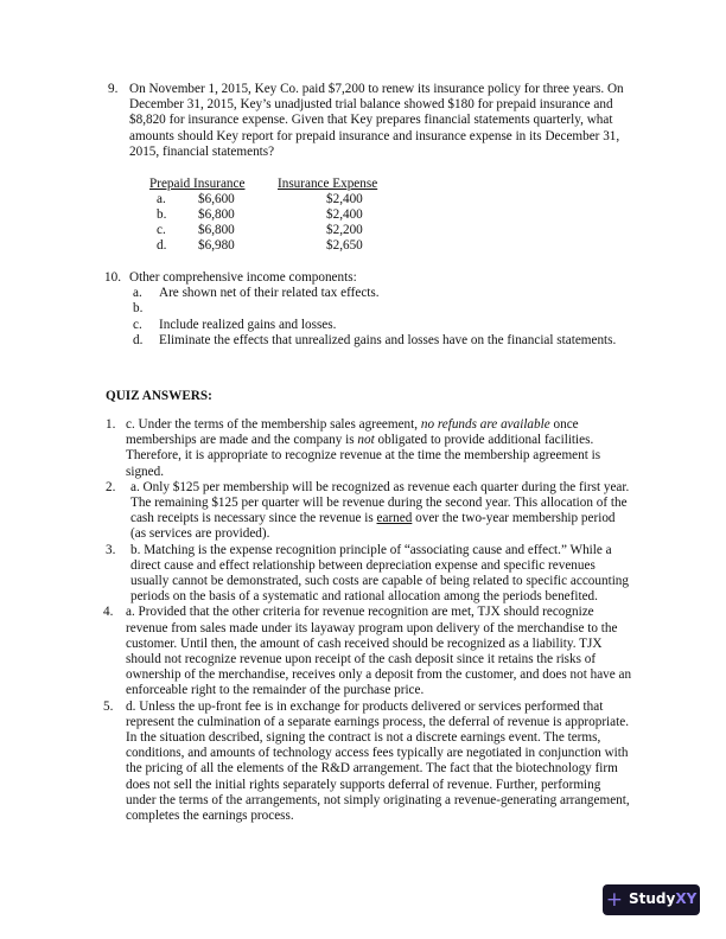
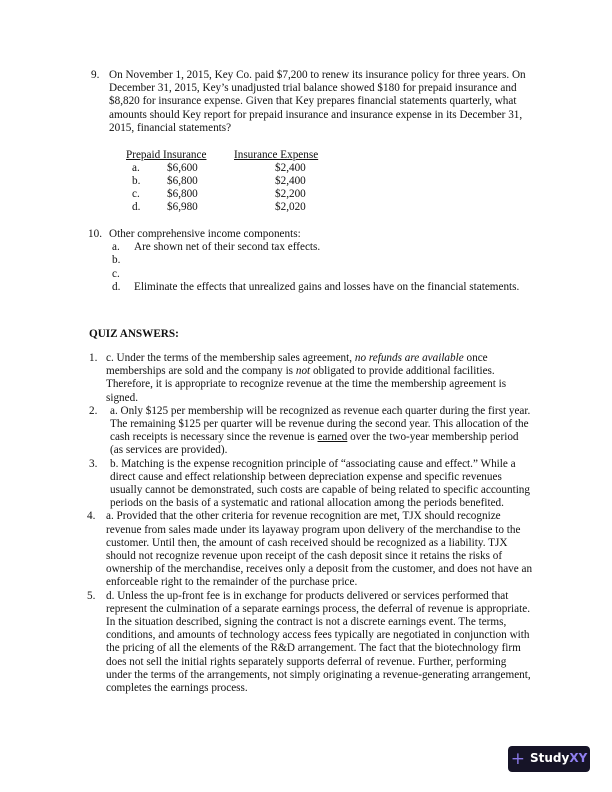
  9.
  On November 1, 2015, Key Co. paid $7,200 to renew its insurance policy for three years. On December 31, 2015, Key’s unadjusted trial balance showed $180 for prepaid insurance and $8,820 for insurance expense. Given that Key prepares financial statements quarterly, what amounts should Key report for prepaid insurance and insurance expense in its December 31, 2015, financial statements?
  Prepaid Insurance
  Insurance Expense
  a.
  $6,600
  $2,400
  b.
  $6,800
  $2,400
  c.
  $6,800
  $2,200
  d.
  $6,980
- $2,650
+ $2,020
  10.
  Other comprehensive income components:
  a.
- Are shown net of their related tax effects.
+ Are shown net of their second tax effects.
  b.
  c.
- Include realized gains and losses.
  d.
  Eliminate the effects that unrealized gains and losses have on the financial statements.
  QUIZ ANSWERS:
  1.
- c. Under the terms of the membership sales agreement, no refunds are available once memberships are made and the company is not obligated to provide additional facilities. Therefore, it is appropriate to recognize revenue at the time the membership agreement is signed.
+ c. Under the terms of the membership sales agreement, no refunds are available once memberships are sold and the company is not obligated to provide additional facilities. Therefore, it is appropriate to recognize revenue at the time the membership agreement is signed.
  2.
  a. Only $125 per membership will be recognized as revenue each quarter during the first year. The remaining $125 per quarter will be revenue during the second year. This allocation of the cash receipts is necessary since the revenue is earned over the two-year membership period (as services are provided).
  3.
  b. Matching is the expense recognition principle of “associating cause and effect.” While a direct cause and effect relationship between depreciation expense and specific revenues usually cannot be demonstrated, such costs are capable of being related to specific accounting periods on the basis of a systematic and rational allocation among the periods benefited.
  4.
  a. Provided that the other criteria for revenue recognition are met, TJX should recognize revenue from sales made under its layaway program upon delivery of the merchandise to the customer. Until then, the amount of cash received should be recognized as a liability. TJX should not recognize revenue upon receipt of the cash deposit since it retains the risks of ownership of the merchandise, receives only a deposit from the customer, and does not have an enforceable right to the remainder of the purchase price.
  5.
  d. Unless the up-front fee is in exchange for products delivered or services performed that represent the culmination of a separate earnings process, the deferral of revenue is appropriate. In the situation described, signing the contract is not a discrete earnings event. The terms, conditions, and amounts of technology access fees typically are negotiated in conjunction with the pricing of all the elements of the R&D arrangement. The fact that the biotechnology firm does not sell the initial rights separately supports deferral of revenue. Further, performing under the terms of the arrangements, not simply originating a revenue-generating arrangement, completes the earnings process.
  +
  Study
  XY
